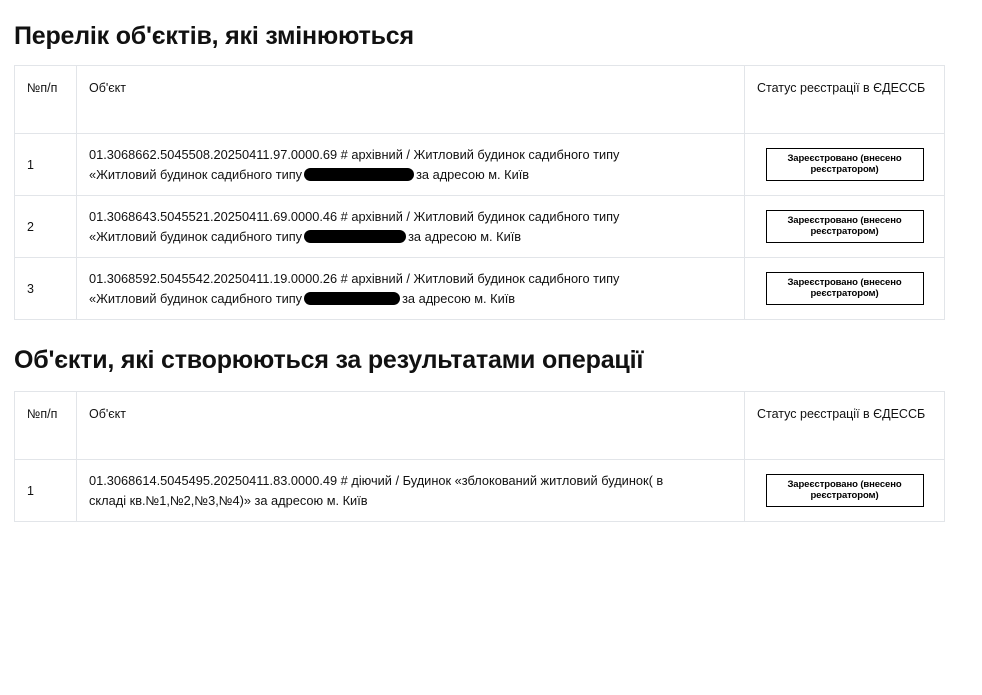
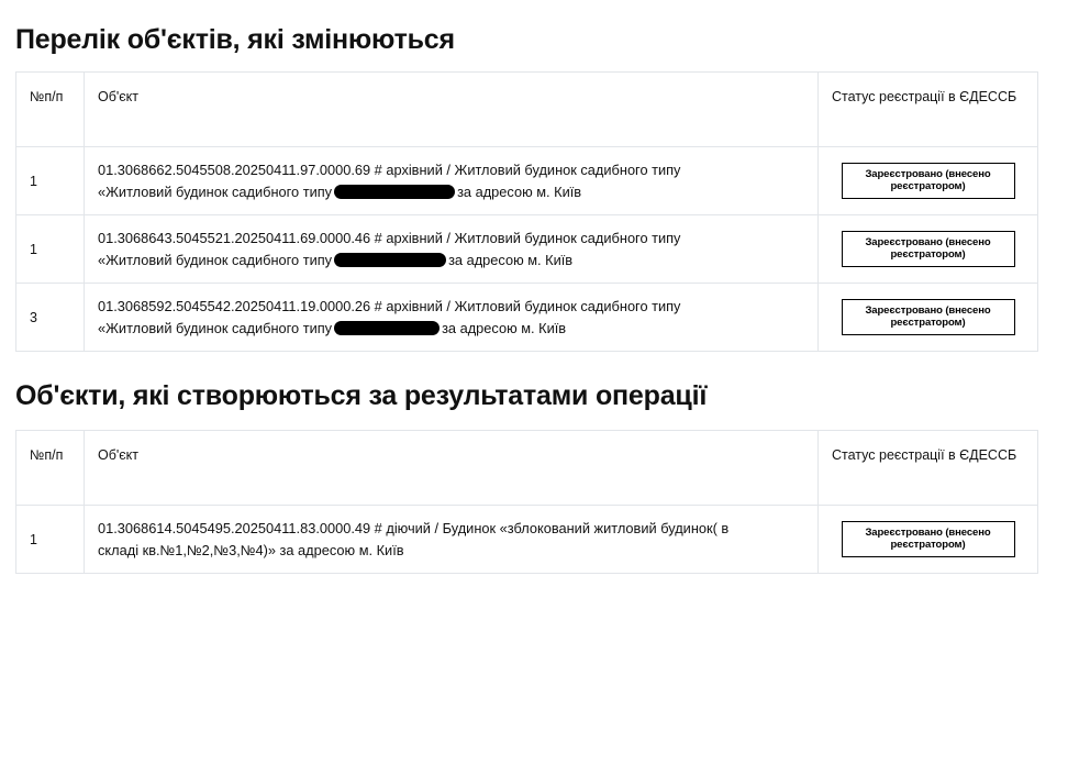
  Перелік об'єктів, які змінюються
  №п/п	Об'єкт	Статус реєстрації в ЄДЕССБ
  1	01.3068662.5045508.20250411.97.0000.69 # архівний / Житловий будинок садибного типу «Житловий будинок садибного типу за адресою м. Київ	Зареєстровано (внесено реєстратором)
- 2	01.3068643.5045521.20250411.69.0000.46 # архівний / Житловий будинок садибного типу «Житловий будинок садибного типу за адресою м. Київ	Зареєстровано (внесено реєстратором)
+ 1	01.3068643.5045521.20250411.69.0000.46 # архівний / Житловий будинок садибного типу «Житловий будинок садибного типу за адресою м. Київ	Зареєстровано (внесено реєстратором)
  3	01.3068592.5045542.20250411.19.0000.26 # архівний / Житловий будинок садибного типу «Житловий будинок садибного типу за адресою м. Київ	Зареєстровано (внесено реєстратором)
  Об'єкти, які створюються за результатами операції
  №п/п	Об'єкт	Статус реєстрації в ЄДЕССБ
  1	01.3068614.5045495.20250411.83.0000.49 # діючий / Будинок «зблокований житловий будинок( в складі кв.№1,№2,№3,№4)» за адресою м. Київ	Зареєстровано (внесено реєстратором)
